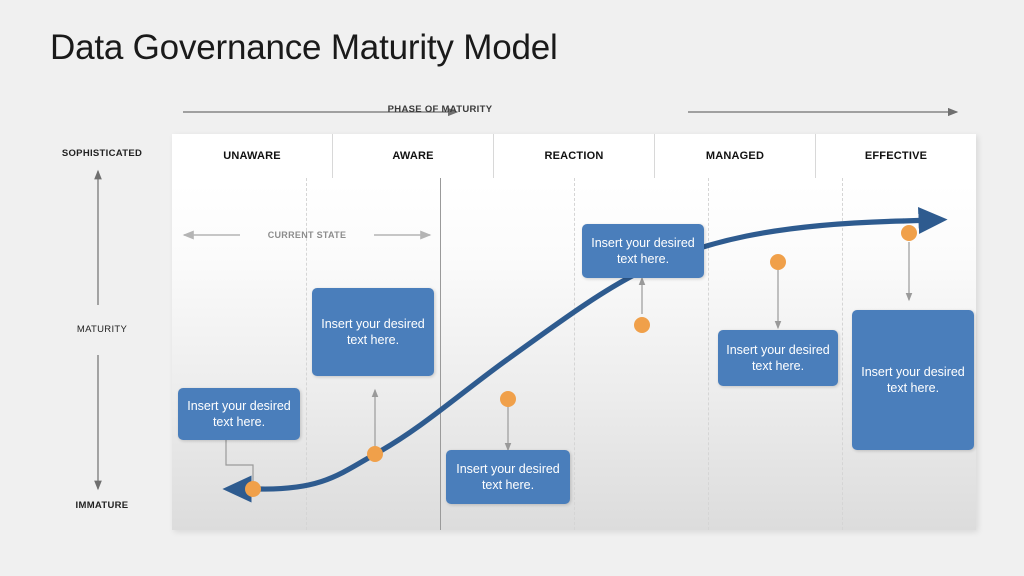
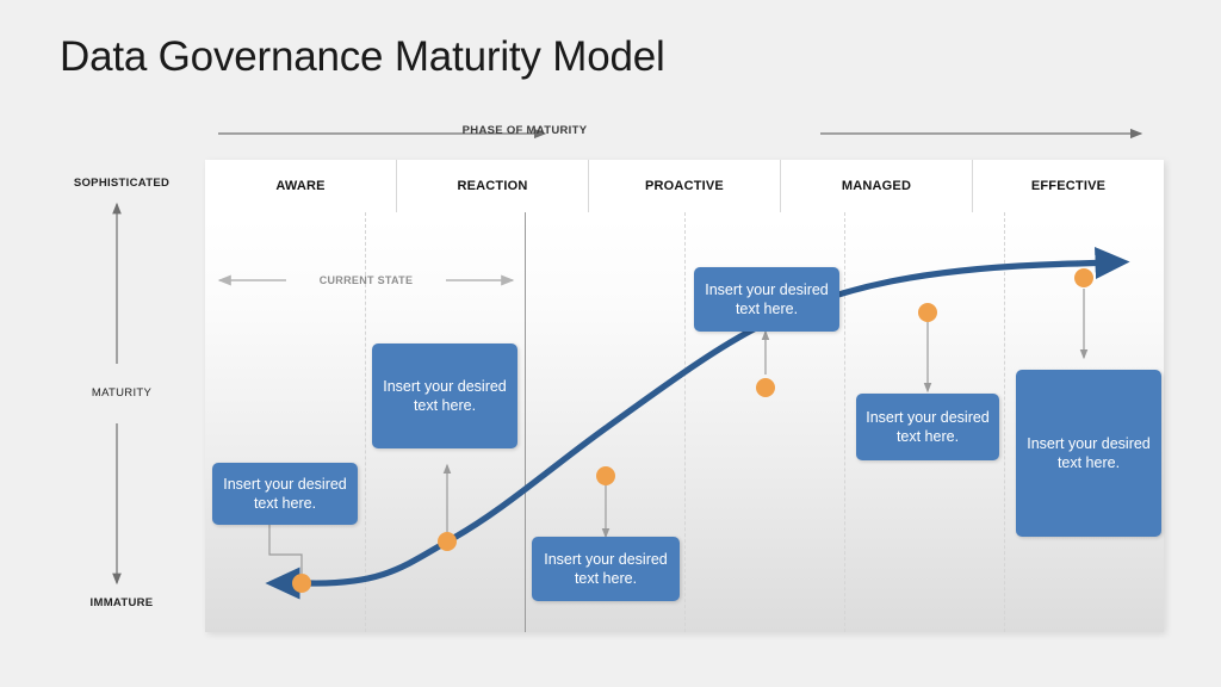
  Data Governance Maturity Model
  PHASE OF MATURITY
  SOPHISTICATED
  MATURITY
  IMMATURE
- UNAWARE
  AWARE
  REACTION
+ PROACTIVE
  MANAGED
  EFFECTIVE
  CURRENT STATE
  Insert your desired text here.
  Insert your desired text here.
  Insert your desired text here.
  Insert your desired text here.
  Insert your desired text here.
  Insert your desired text here.
